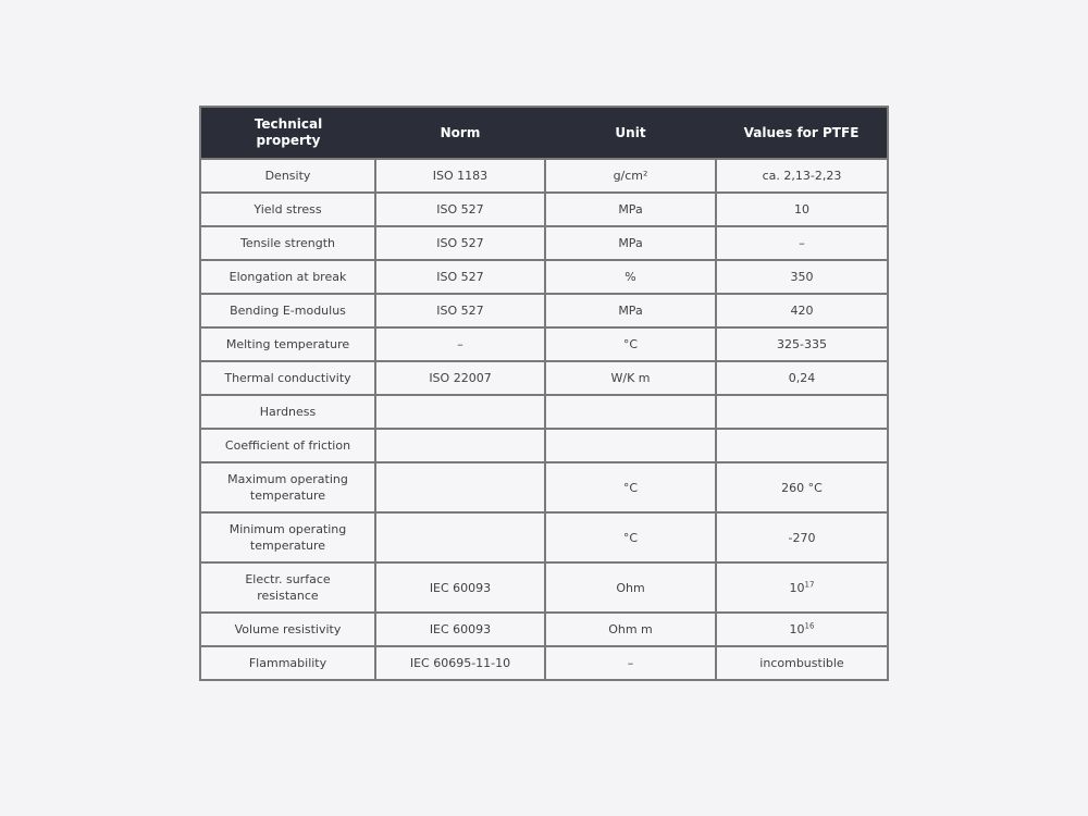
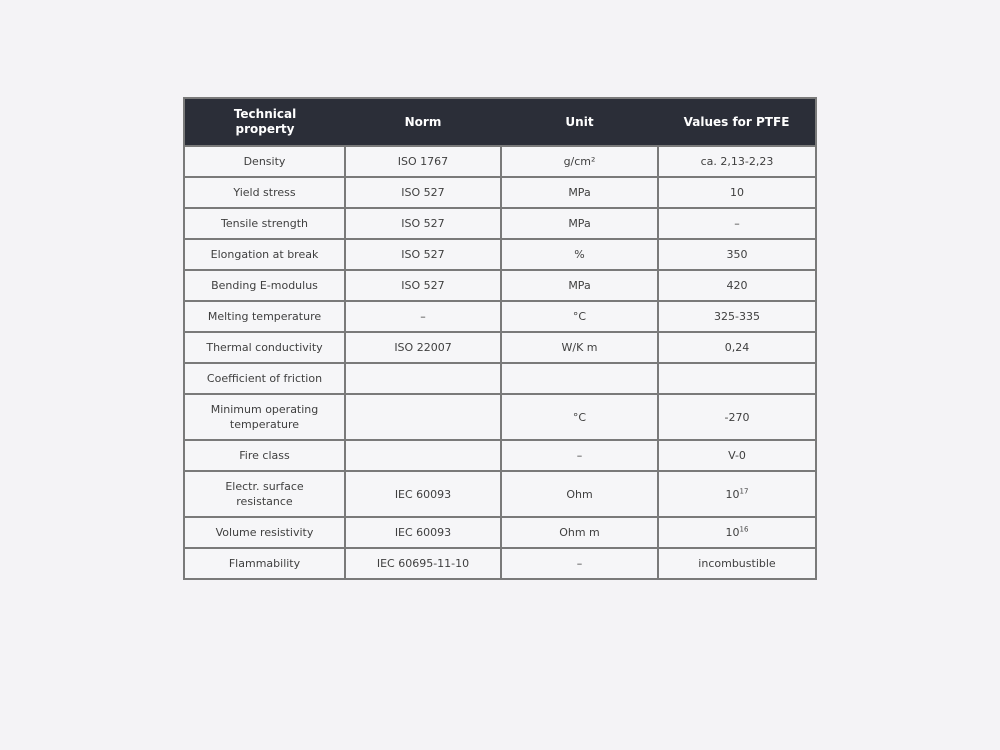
  Technical property	Norm	Unit	Values for PTFE
- Density	ISO 1183	g/cm²	ca. 2,13-2,23
+ Density	ISO 1767	g/cm²	ca. 2,13-2,23
  Yield stress	ISO 527	MPa	10
  Tensile strength	ISO 527	MPa	–
  Elongation at break	ISO 527	%	350
  Bending E-modulus	ISO 527	MPa	420
  Melting temperature	–	°C	325-335
  Thermal conductivity	ISO 22007	W/K m	0,24
- Hardness
  Coefficient of friction
- Maximum operating temperature		°C	260 °C
  Minimum operating temperature		°C	-270
+ Fire class		–	V-0
  Electr. surface resistance	IEC 60093	Ohm	1017
  Volume resistivity	IEC 60093	Ohm m	1016
  Flammability	IEC 60695-11-10	–	incombustible
